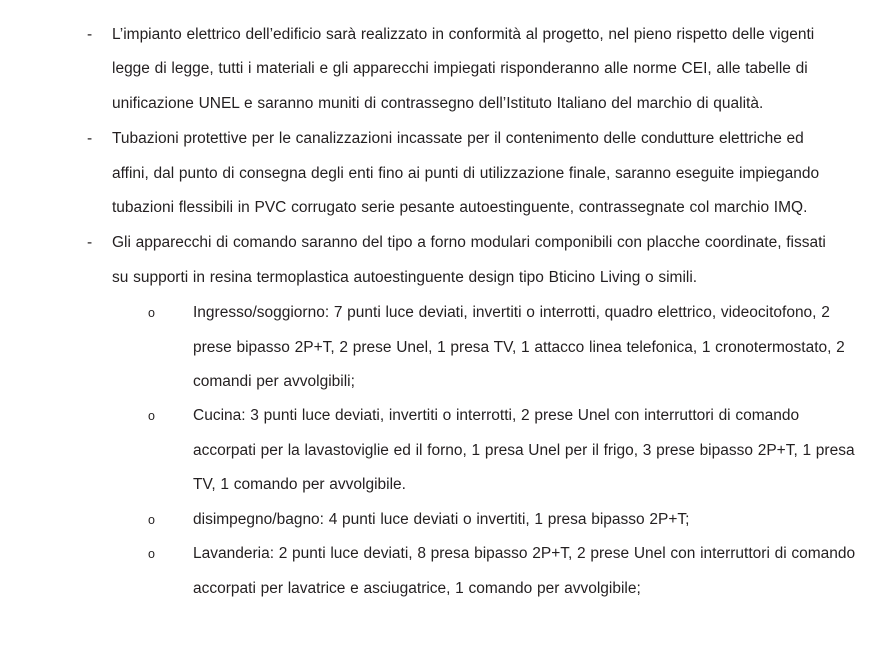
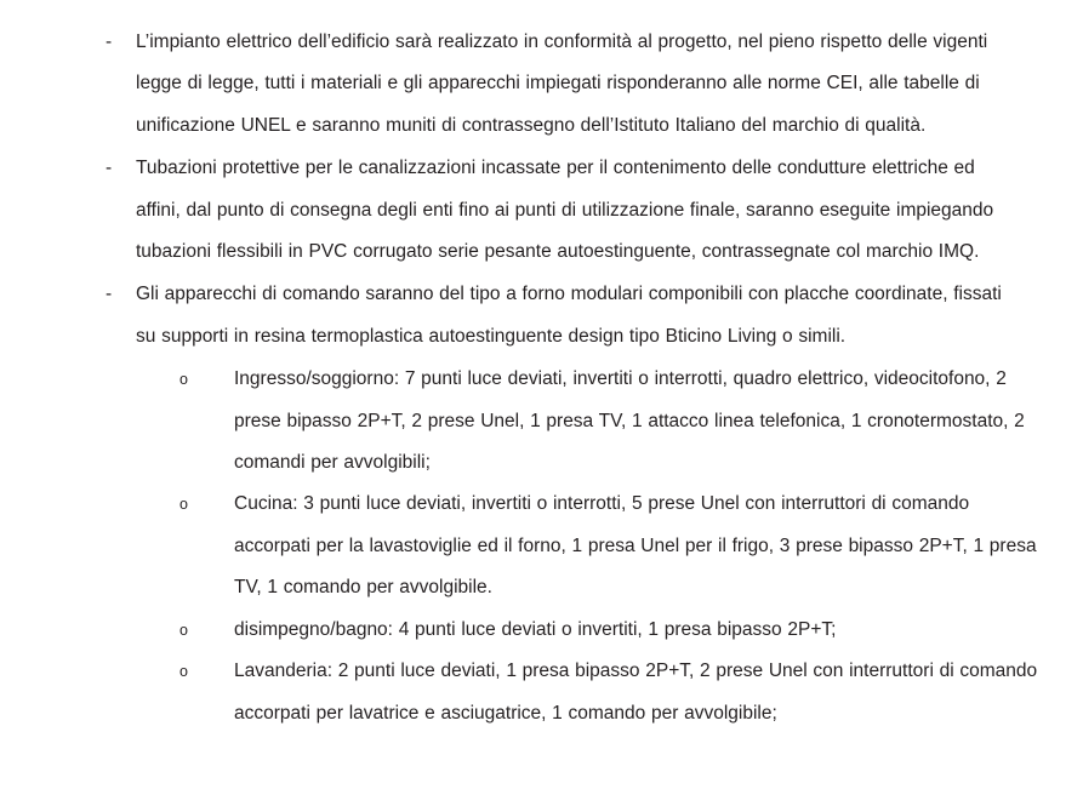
  -
  L’impianto elettrico dell’edificio sarà realizzato in conformità al progetto, nel pieno rispetto delle vigenti legge di legge, tutti i materiali e gli apparecchi impiegati risponderanno alle norme CEI, alle tabelle di unificazione UNEL e saranno muniti di contrassegno dell’Istituto Italiano del marchio di qualità.
  -
  Tubazioni protettive per le canalizzazioni incassate per il contenimento delle condutture elettriche ed affini, dal punto di consegna degli enti fino ai punti di utilizzazione finale, saranno eseguite impiegando tubazioni flessibili in PVC corrugato serie pesante autoestinguente, contrassegnate col marchio IMQ.
  -
  Gli apparecchi di comando saranno del tipo a forno modulari componibili con placche coordinate, fissati su supporti in resina termoplastica autoestinguente design tipo Bticino Living o simili.
  o
  Ingresso/soggiorno: 7 punti luce deviati, invertiti o interrotti, quadro elettrico, videocitofono, 2 prese bipasso 2P+T, 2 prese Unel, 1 presa TV, 1 attacco linea telefonica, 1 cronotermostato, 2 comandi per avvolgibili;
  o
- Cucina: 3 punti luce deviati, invertiti o interrotti, 2 prese Unel con interruttori di comando accorpati per la lavastoviglie ed il forno, 1 presa Unel per il frigo, 3 prese bipasso 2P+T, 1 presa TV, 1 comando per avvolgibile.
+ Cucina: 3 punti luce deviati, invertiti o interrotti, 5 prese Unel con interruttori di comando accorpati per la lavastoviglie ed il forno, 1 presa Unel per il frigo, 3 prese bipasso 2P+T, 1 presa TV, 1 comando per avvolgibile.
  o
  disimpegno/bagno: 4 punti luce deviati o invertiti, 1 presa bipasso 2P+T;
  o
- Lavanderia: 2 punti luce deviati, 8 presa bipasso 2P+T, 2 prese Unel con interruttori di comando accorpati per lavatrice e asciugatrice, 1 comando per avvolgibile;
+ Lavanderia: 2 punti luce deviati, 1 presa bipasso 2P+T, 2 prese Unel con interruttori di comando accorpati per lavatrice e asciugatrice, 1 comando per avvolgibile;
